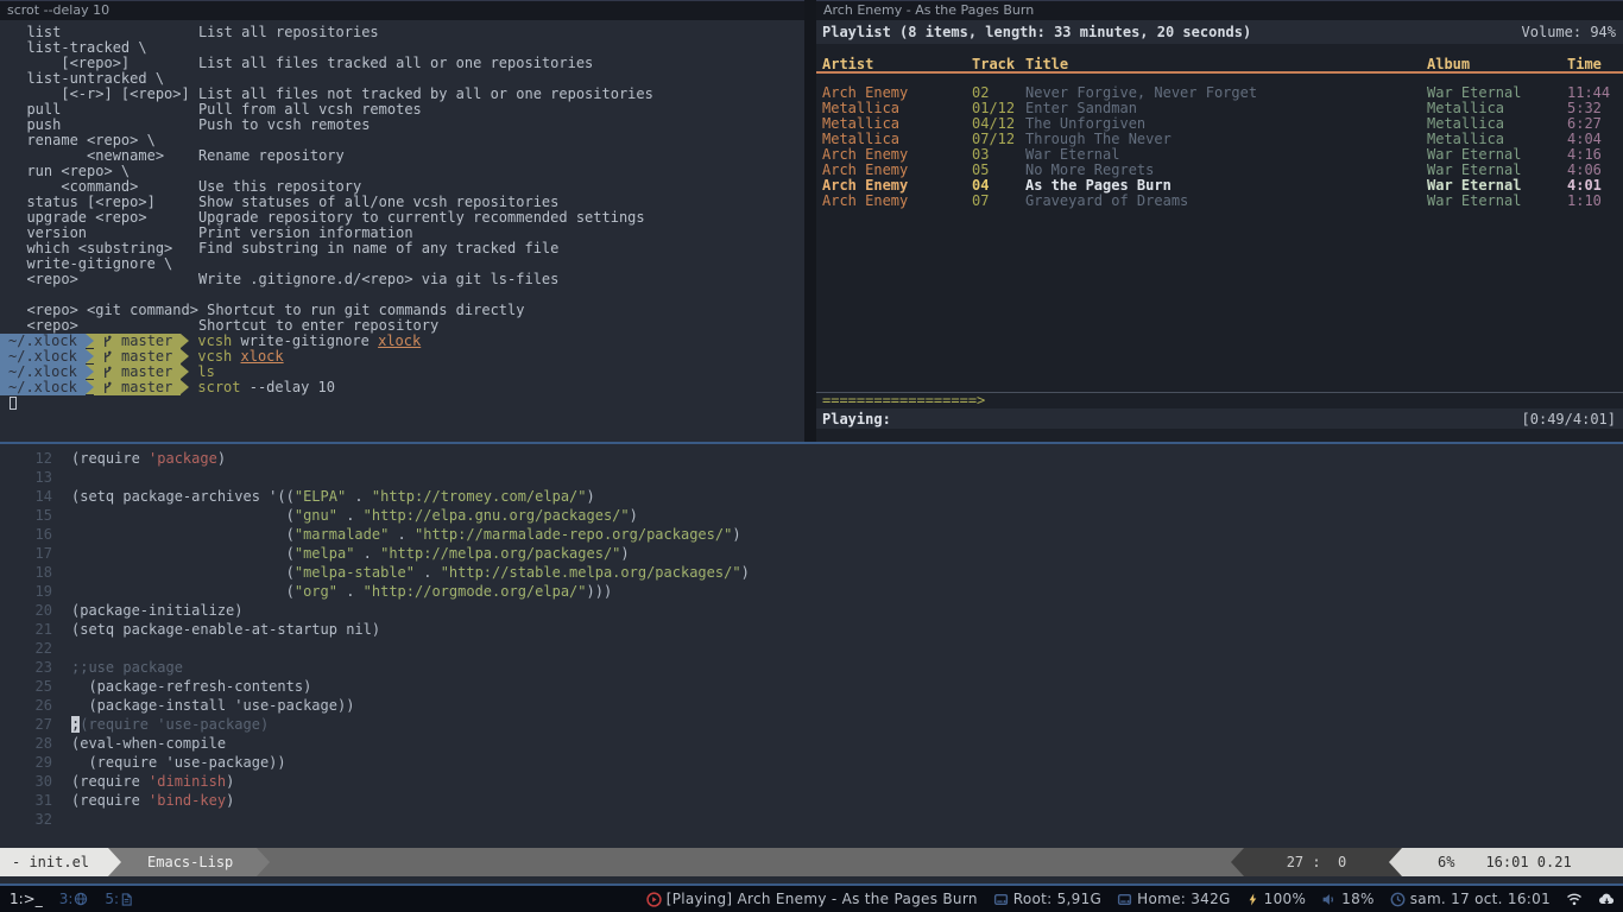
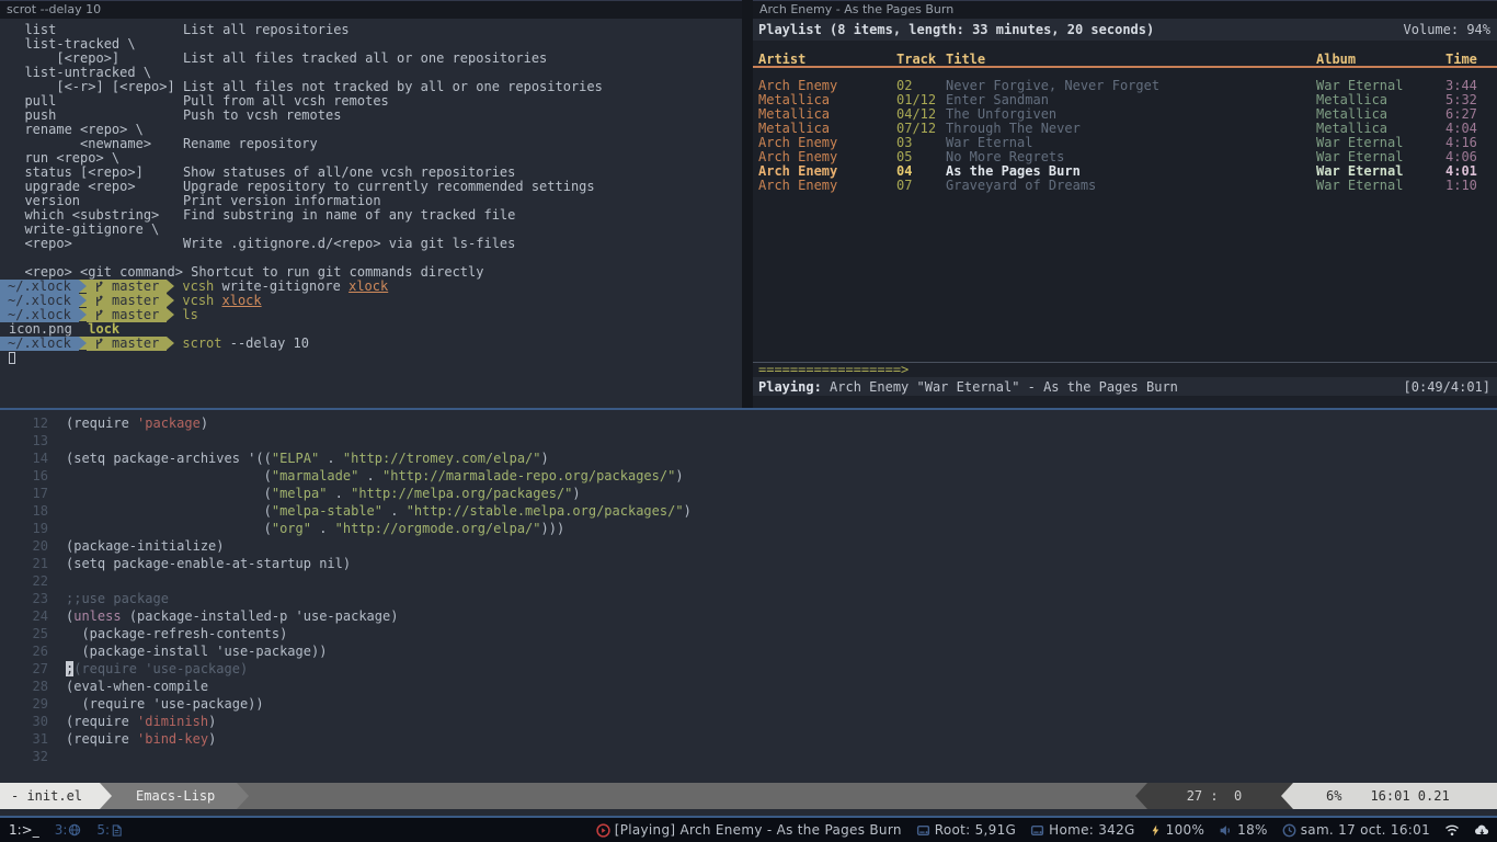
  scrot --delay 10
  list List all repositories
  list-tracked \
  [<repo>] List all files tracked all or one repositories
  list-untracked \
  [<-r>] [<repo>] List all files not tracked by all or one repositories
  pull Pull from all vcsh remotes
  push Push to vcsh remotes
  rename <repo> \
  <newname> Rename repository
  run <repo> \
- <command> Use this repository
  status [<repo>] Show statuses of all/one vcsh repositories
  upgrade <repo> Upgrade repository to currently recommended settings
  version Print version information
  which <substring> Find substring in name of any tracked file
  write-gitignore \
  <repo> Write .gitignore.d/<repo> via git ls-files
  <repo> <git command> Shortcut to run git commands directly
- <repo> Shortcut to enter repository
  ~/.xlock
  master
  vcsh write-gitignore xlock
  ~/.xlock
  master
  vcsh xlock
  ~/.xlock
  master
  ls
+ icon.png lock
  ~/.xlock
  master
  scrot --delay 10
  Arch Enemy - As the Pages Burn
  Playlist (8 items, length: 33 minutes, 20 seconds)
  Volume: 94%
  Artist
  Track
  Title
  Album
  Time
  Arch Enemy
  02
  Never Forgive, Never Forget
  War Eternal
- 11:44
+ 3:44
  Metallica
  01/12
  Enter Sandman
  Metallica
  5:32
  Metallica
  04/12
  The Unforgiven
  Metallica
  6:27
  Metallica
  07/12
  Through The Never
  Metallica
  4:04
  Arch Enemy
  03
  War Eternal
  War Eternal
  4:16
  Arch Enemy
  05
  No More Regrets
  War Eternal
  4:06
  Arch Enemy
  04
  As the Pages Burn
  War Eternal
  4:01
  Arch Enemy
  07
  Graveyard of Dreams
  War Eternal
  1:10
  ==================>
  Playing:
+ Arch Enemy "War Eternal" - As the Pages Burn
  [0:49/4:01]
  12
  (require 'package)
  13
  14
  (setq package-archives '(("ELPA" . "http://tromey.com/elpa/")
- 15
- ("gnu" . "http://elpa.gnu.org/packages/")
  16
  ("marmalade" . "http://marmalade-repo.org/packages/")
  17
  ("melpa" . "http://melpa.org/packages/")
  18
  ("melpa-stable" . "http://stable.melpa.org/packages/")
  19
  ("org" . "http://orgmode.org/elpa/")))
  20
  (package-initialize)
  21
  (setq package-enable-at-startup nil)
  22
  23
  ;;use package
+ 24
+ (unless (package-installed-p 'use-package)
  25
  (package-refresh-contents)
  26
  (package-install 'use-package))
  27
  ;(require 'use-package)
  28
  (eval-when-compile
  29
  (require 'use-package))
  30
  (require 'diminish)
  31
  (require 'bind-key)
  32
  - init.el
  Emacs-Lisp
  27 : 0
  6%
  16:01 0.21
  1:>_
  3:
  5:
  [Playing] Arch Enemy - As the Pages Burn
  Root: 5,91G
  Home: 342G
  100%
  18%
  sam. 17 oct. 16:01
